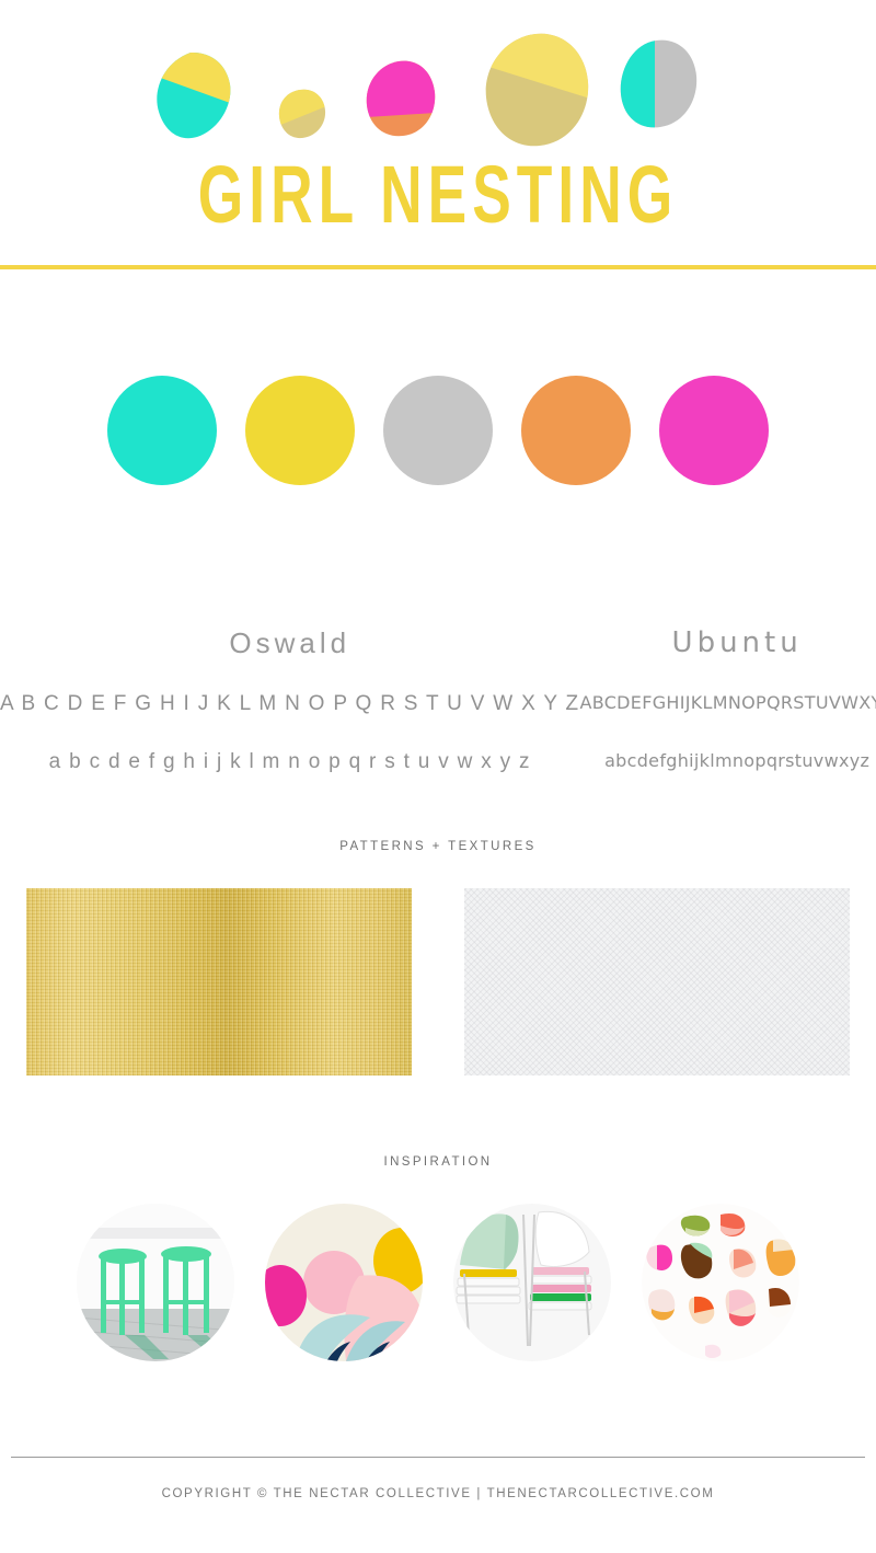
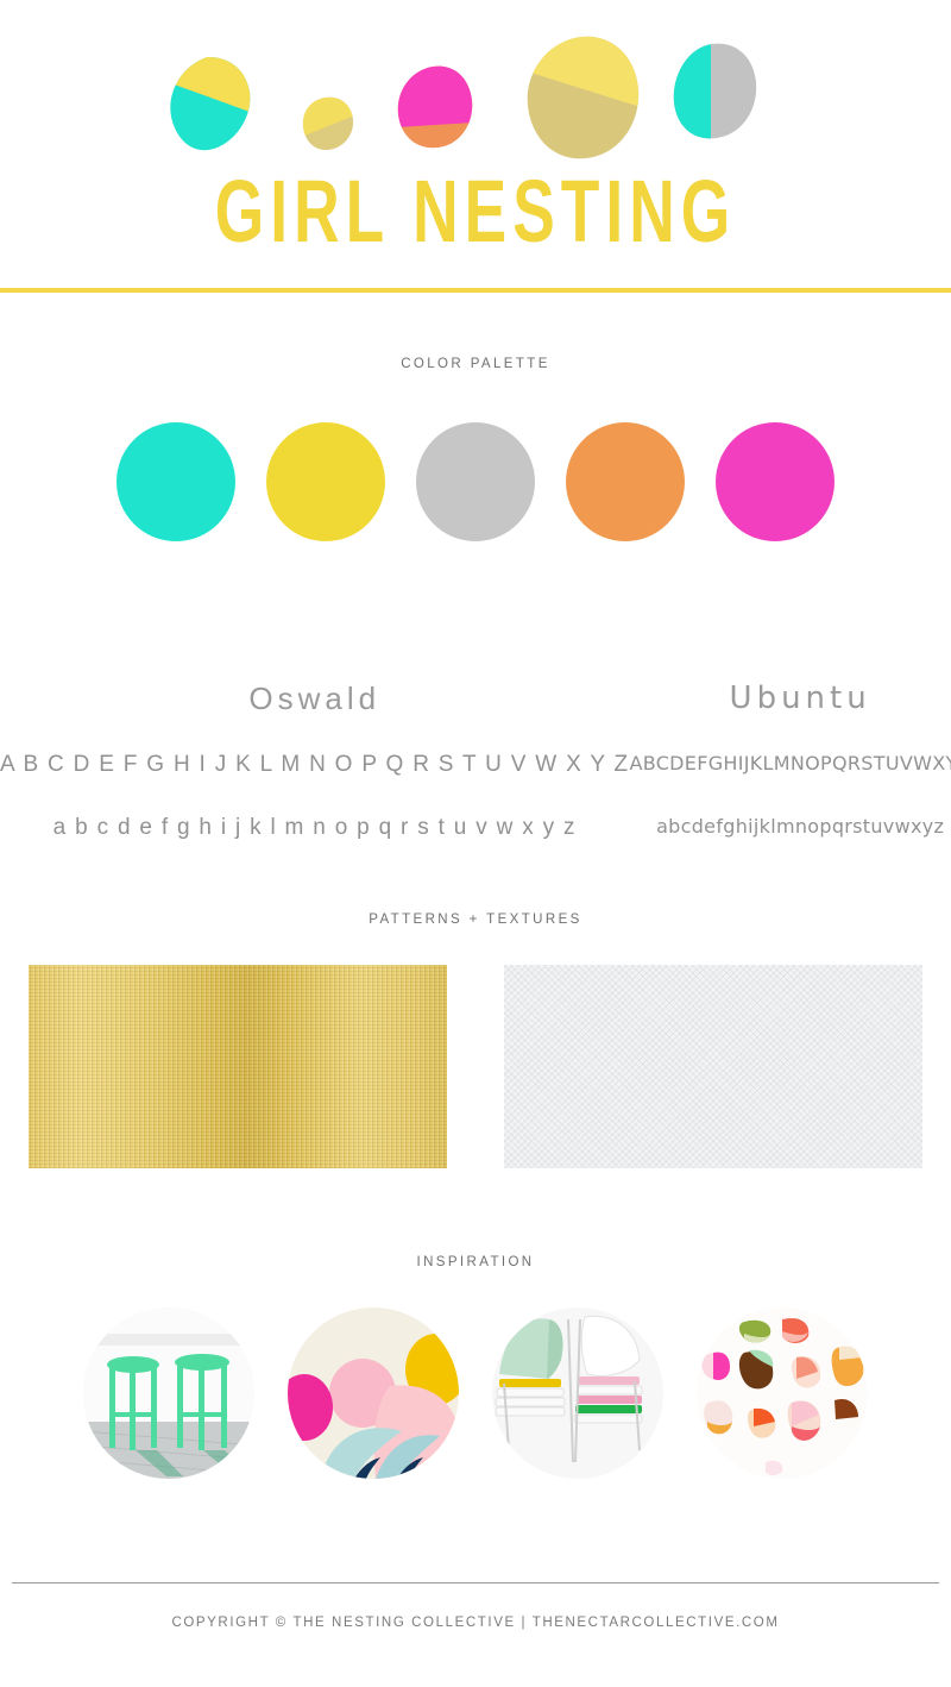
  GIRL NESTING
+ COLOR PALETTE
  Oswald
  A B C D E F G H I J K L M N O P Q R S T U V W X Y Z
  a b c d e f g h i j k l m n o p q r s t u v w x y z
  Ubuntu
  ABCDEFGHIJKLMNOPQRSTUVWX
  abcdefghijklmnopqrstuvwxyz
  PATTERNS + TEXTURES
  INSPIRATION
- COPYRIGHT © THE NECTAR COLLECTIVE | THENECTARCOLLECTIVE.COM
+ COPYRIGHT © THE NESTING COLLECTIVE | THENECTARCOLLECTIVE.COM
